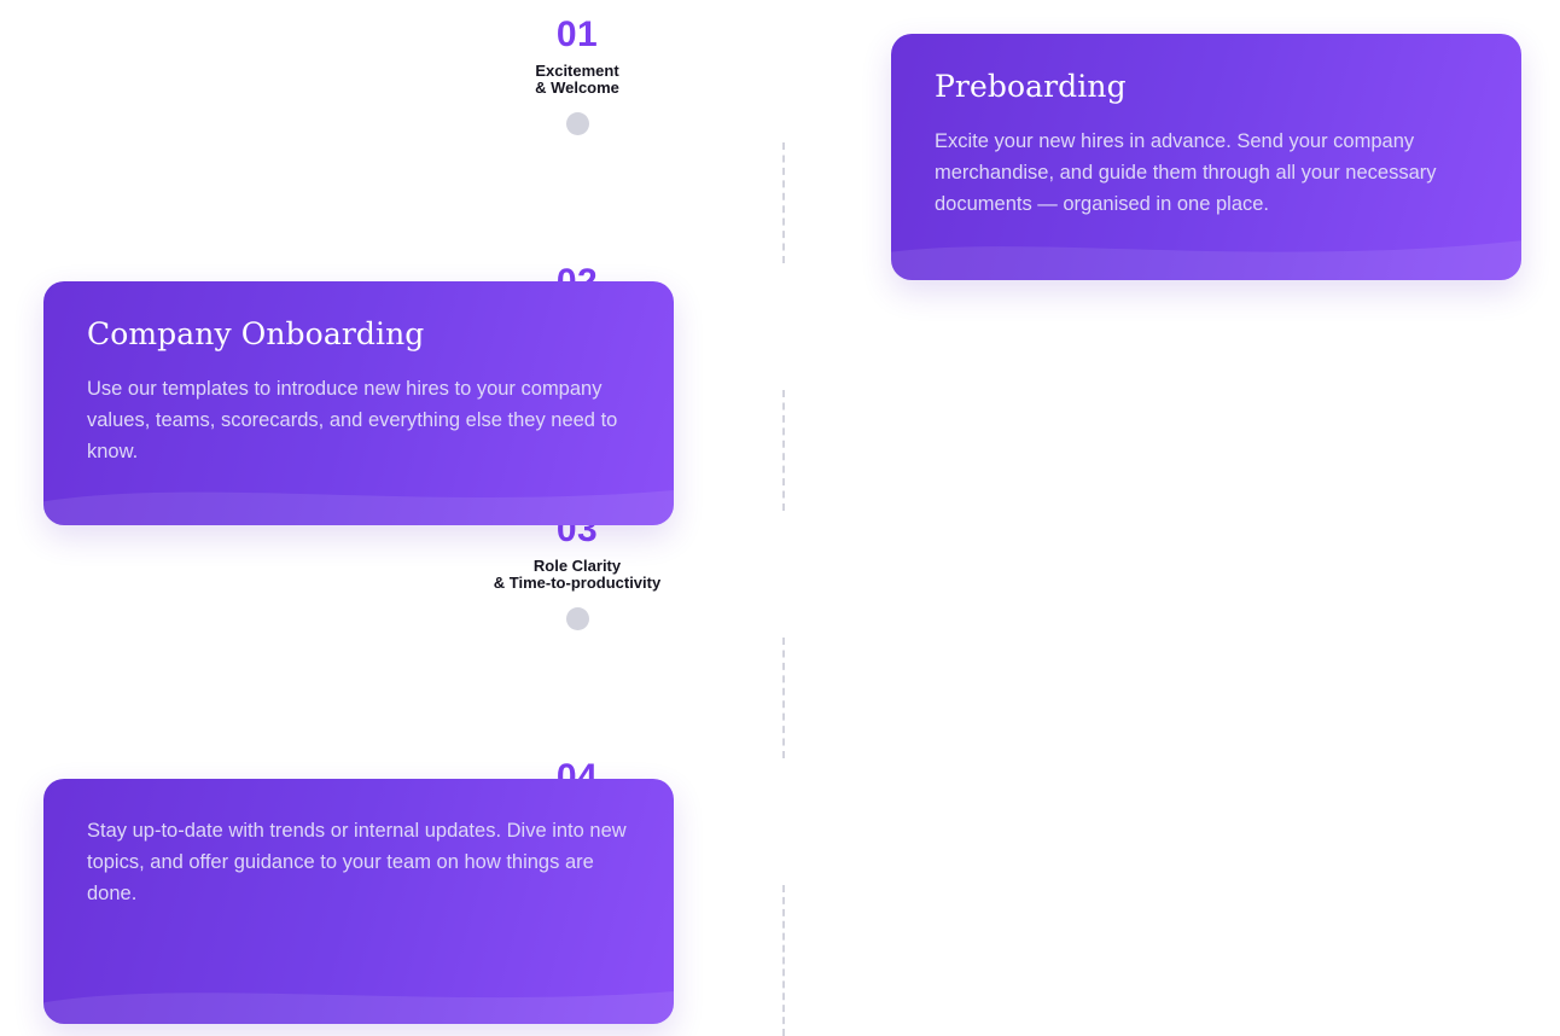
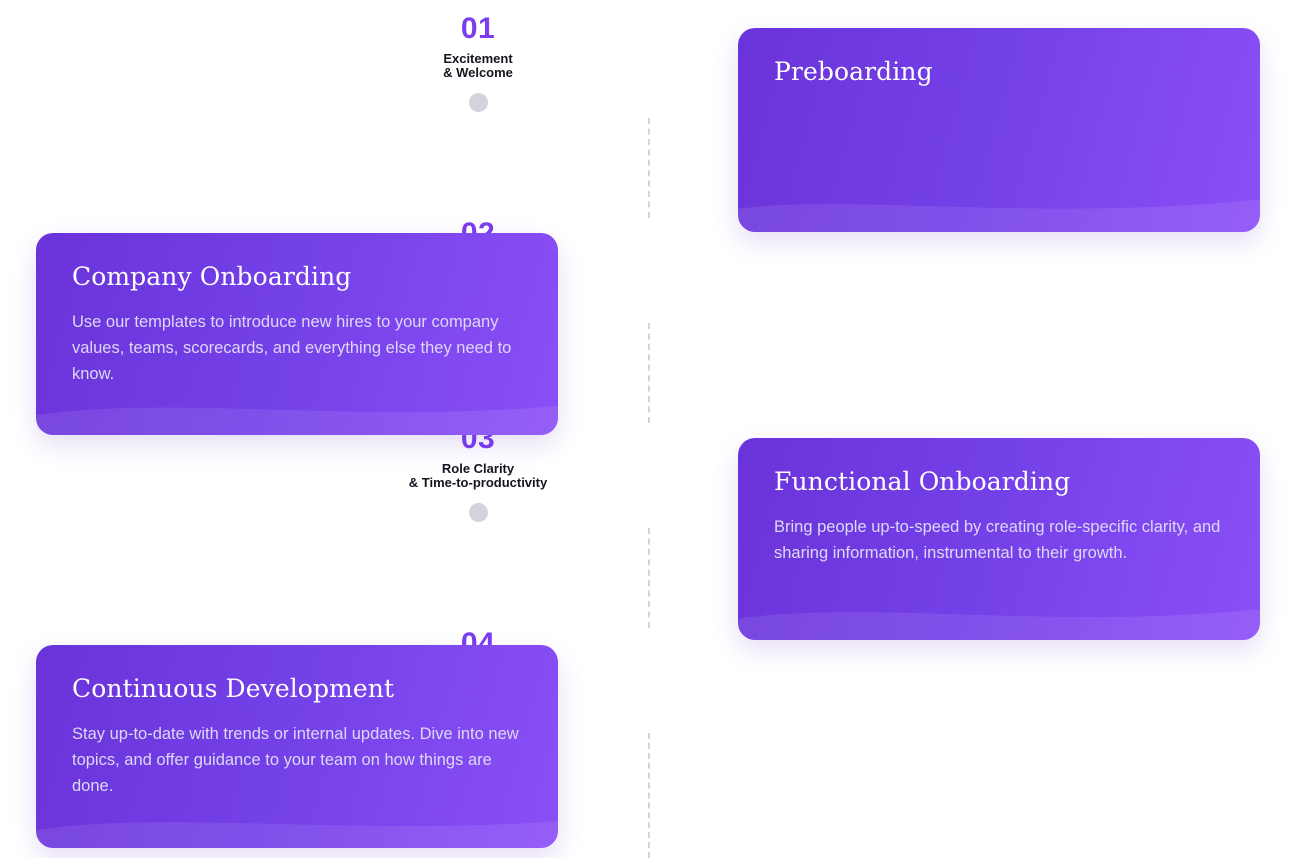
  01
  Excitement
  & Welcome
  03
  Role Clarity
  & Time-to-productivity
  04
  Preboarding
- Excite your new hires in advance. Send your company merchandise, and guide them through all your necessary documents — organised in one place.
  Company Onboarding
  Use our templates to introduce new hires to your company values, teams, scorecards, and everything else they need to know.
+ Functional Onboarding
+ Bring people up-to-speed by creating role-specific clarity, and sharing information, instrumental to their growth.
+ Continuous Development
  Stay up-to-date with trends or internal updates. Dive into new topics, and offer guidance to your team on how things are done.
